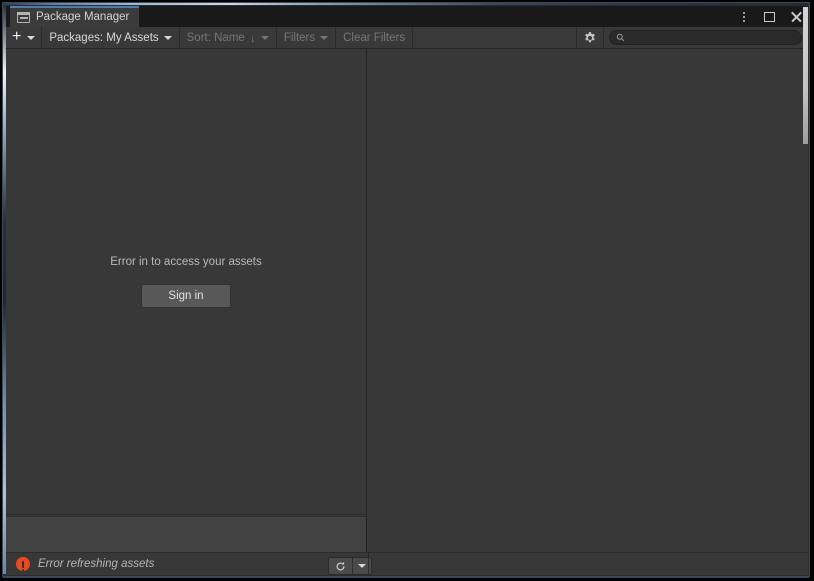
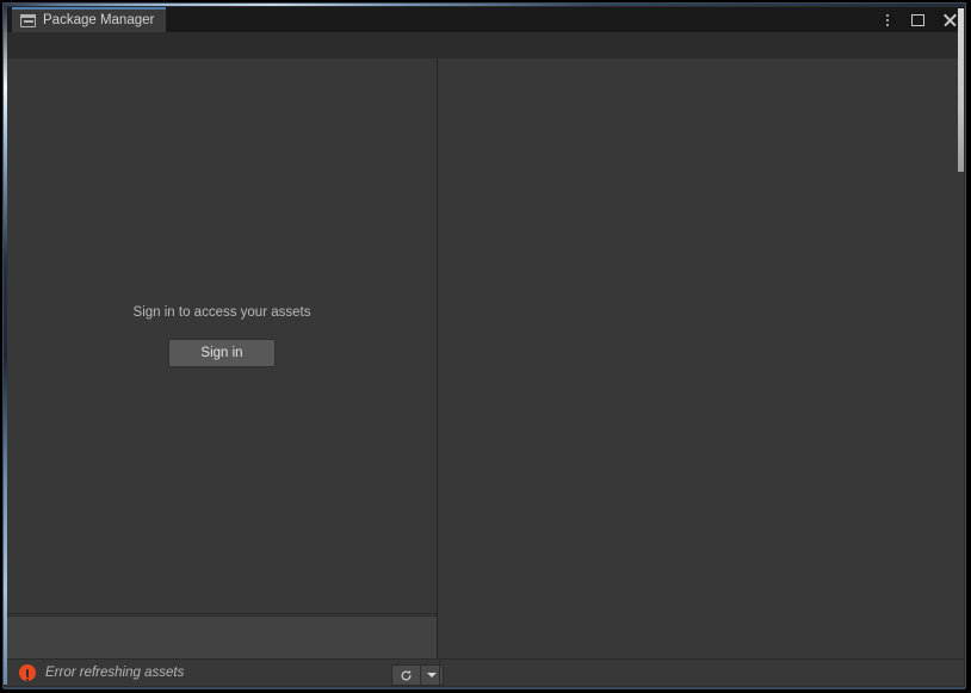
  Package Manager
- +
- Packages: My Assets
- Sort: Name
- ↓
- Filters
- Clear Filters
- Error in to access your assets
+ Sign in to access your assets
  Sign in
  Error refreshing assets
